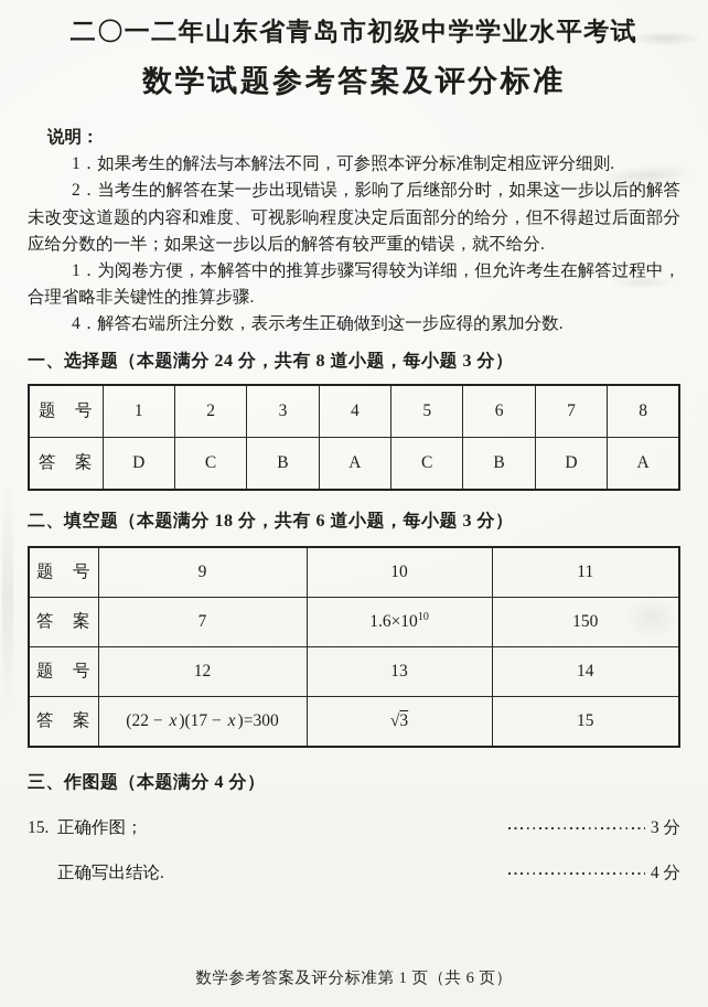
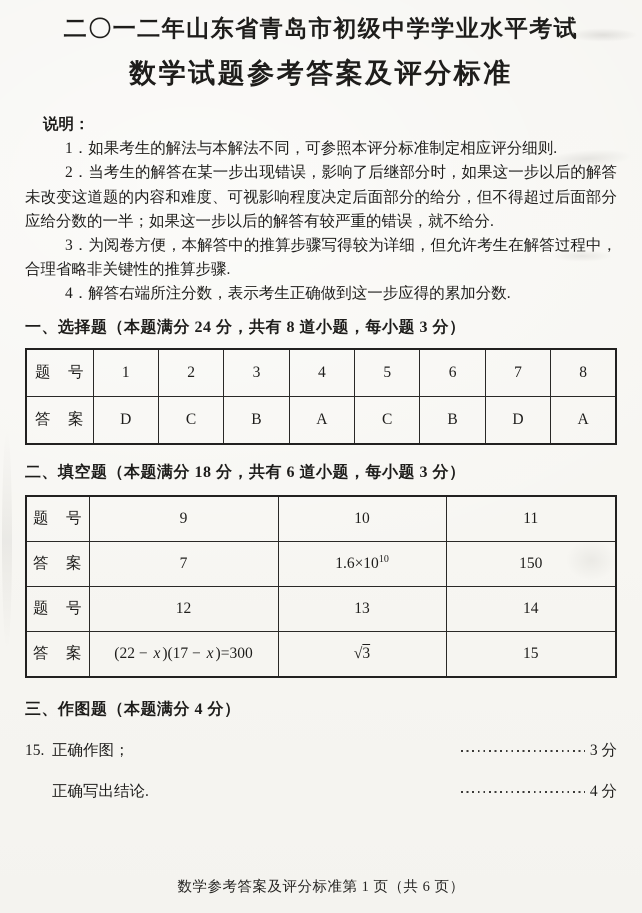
  二〇一二年山东省青岛市初级中学学业水平考试
  数学试题参考答案及评分标准
  说明：
  1．如果考生的解法与本解法不同，可参照本评分标准制定相应评分细则.
  2．当考生的解答在某一步出现错误，影响了后继部分时，如果这一步以后的解答未改变这道题的内容和难度、可视影响程度决定后面部分的给分，但不得超过后面部分应给分数的一半；如果这一步以后的解答有较严重的错误，就不给分.
- 1．为阅卷方便，本解答中的推算步骤写得较为详细，但允许考生在解答过程中，合理省略非关键性的推算步骤.
+ 3．为阅卷方便，本解答中的推算步骤写得较为详细，但允许考生在解答过程中，合理省略非关键性的推算步骤.
  4．解答右端所注分数，表示考生正确做到这一步应得的累加分数.
  一、选择题（本题满分 24 分，共有 8 道小题，每小题 3 分）
  题 号	1	2	3	4	5	6	7	8
  答 案	D	C	B	A	C	B	D	A
  二、填空题（本题满分 18 分，共有 6 道小题，每小题 3 分）
  题 号	9	10	11
  答 案	7	1.6×1010	150
  题 号	12	13	14
  答 案	(22 − x)(17 − x)=300	√3	15
  三、作图题（本题满分 4 分）
  15.
  正确作图；
  3 分
  正确写出结论.
  4 分
  数学参考答案及评分标准第 1 页（共 6 页）
